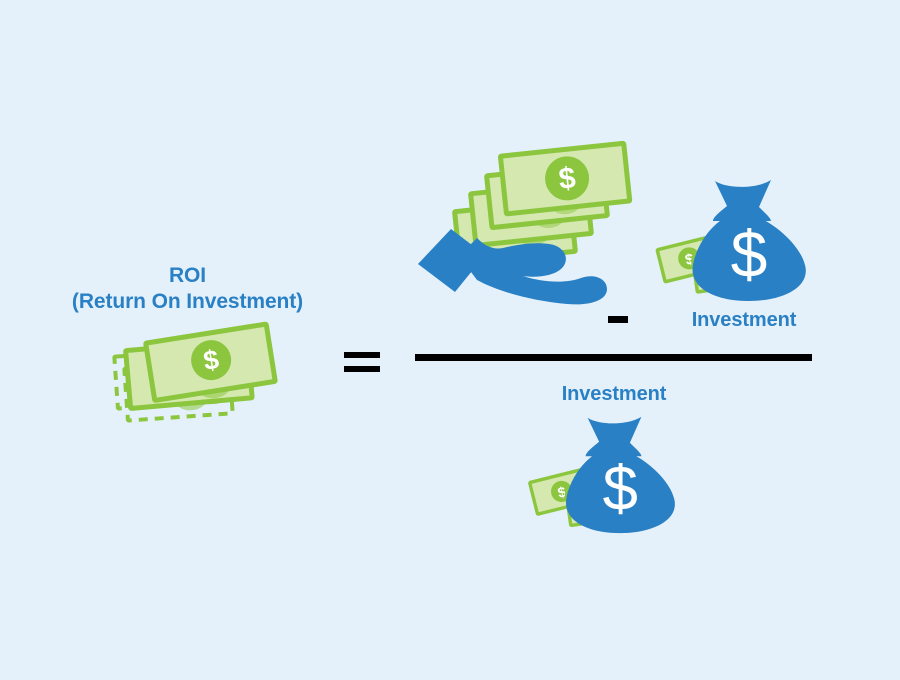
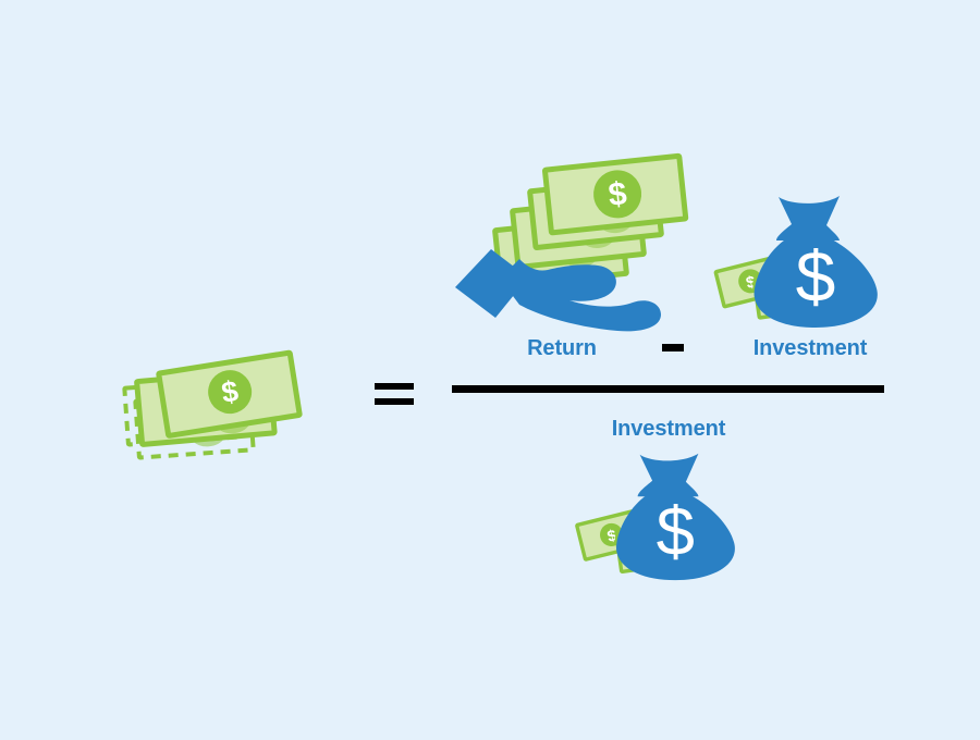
- ROI
- (Return On Investment)
  $
+ Return
  Investment
  Investment
  $
